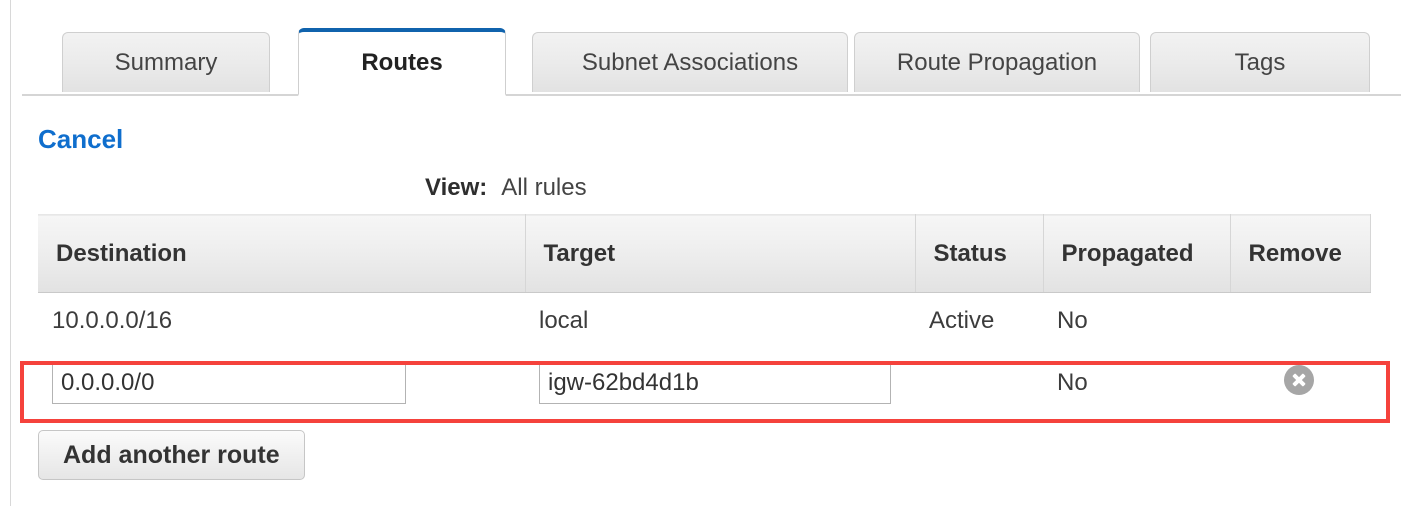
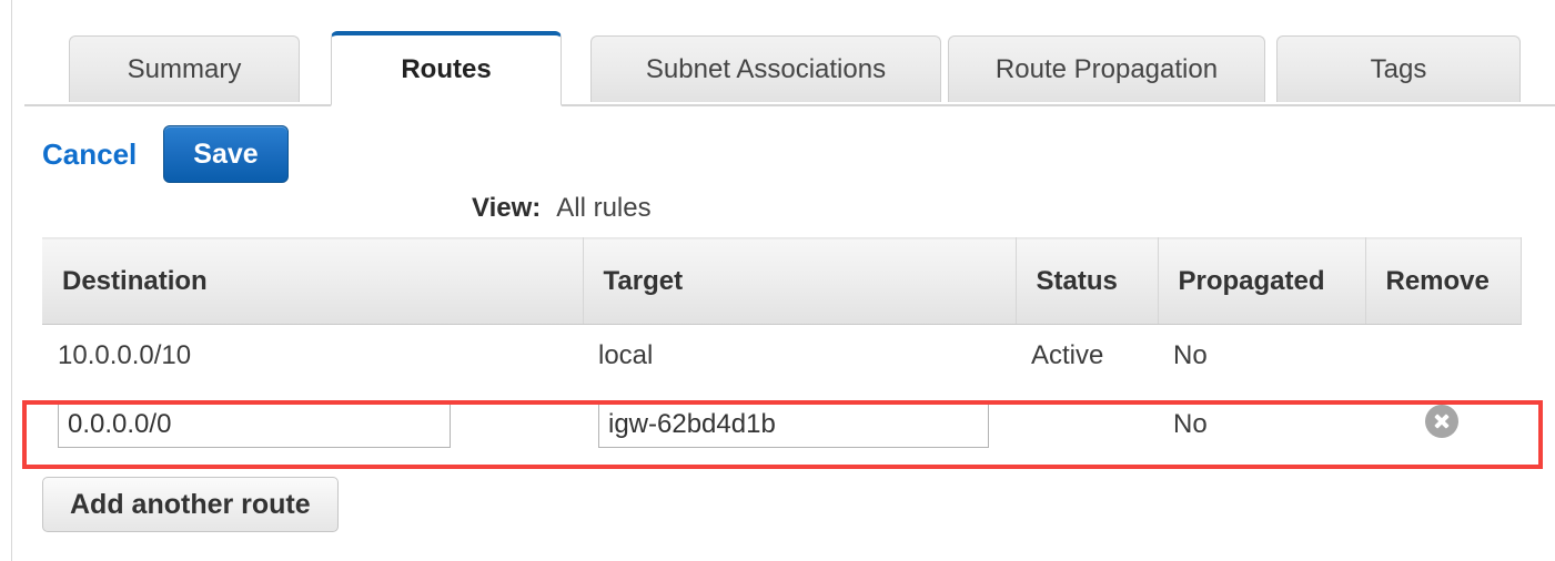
  Summary
  Routes
  Subnet Associations
  Route Propagation
  Tags
  Cancel
+ Save
  View:
  All rules
  Destination	Target	Status	Propagated	Remove
- 10.0.0.0/16	local	Active	No
+ 10.0.0.0/10	local	Active	No
  0.0.0.0/0	igw-62bd4d1b		No
  Add another route
